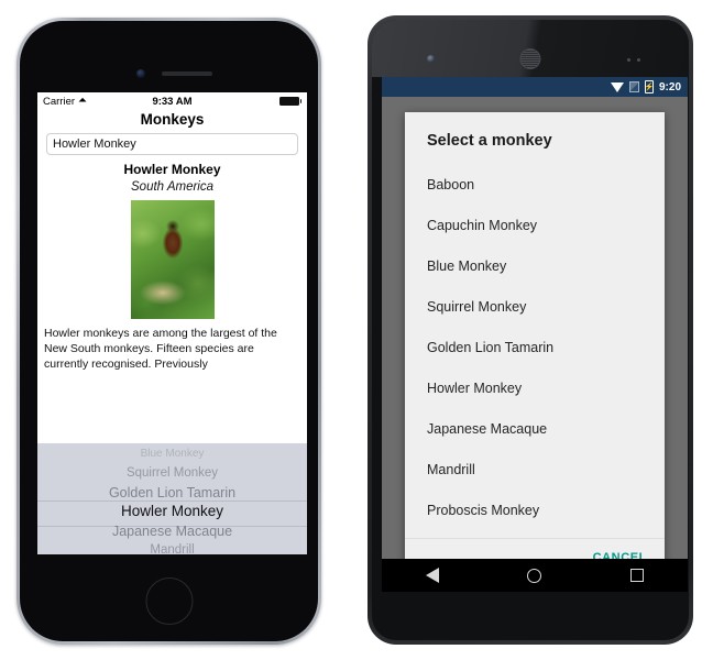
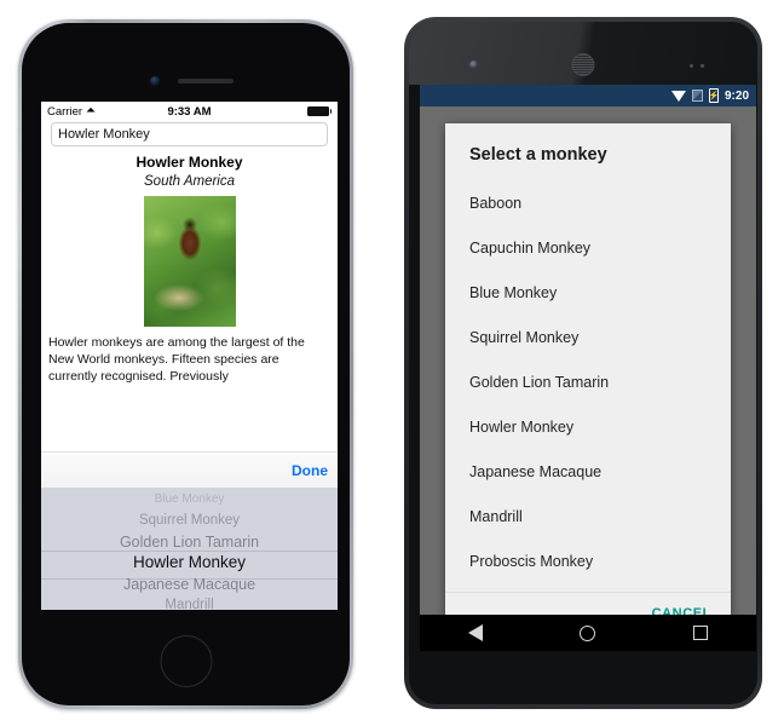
  Carrier
  ⏶
  9:33 AM
- Monkeys
  Howler Monkey
  Howler Monkey
  South America
- Howler monkeys are among the largest of the New South monkeys. Fifteen species are currently recognised. Previously
+ Howler monkeys are among the largest of the New World monkeys. Fifteen species are currently recognised. Previously
+ Done
  Blue Monkey
  Squirrel Monkey
  Golden Lion Tamarin
  Howler Monkey
  Japanese Macaque
  Mandrill
  9:20
  Select a monkey
  Baboon
  Capuchin Monkey
  Blue Monkey
  Squirrel Monkey
  Golden Lion Tamarin
  Howler Monkey
  Japanese Macaque
  Mandrill
  Proboscis Monkey
  CANCEL
